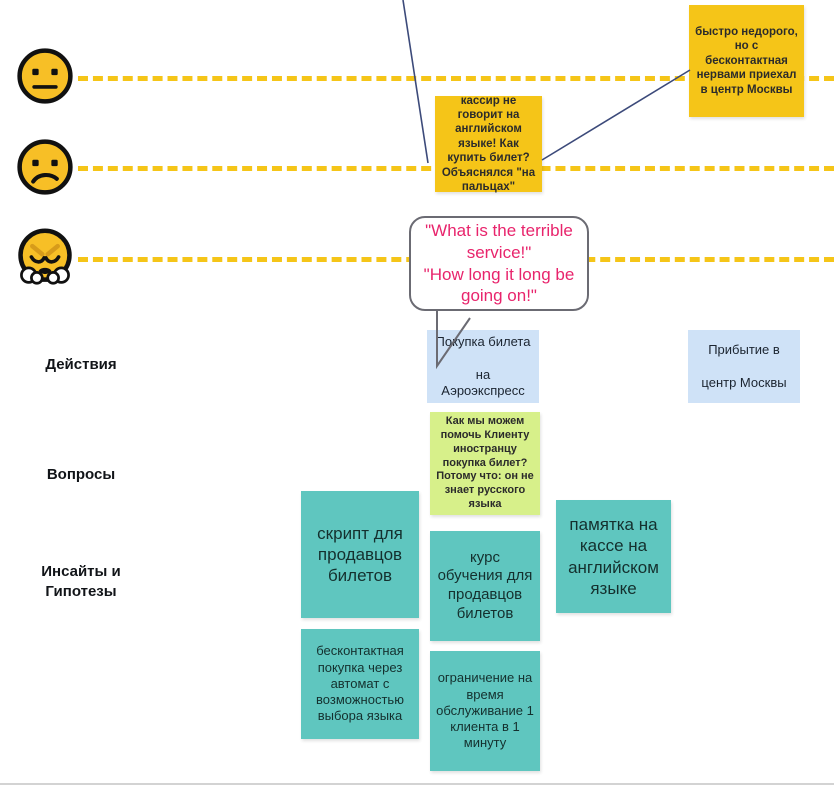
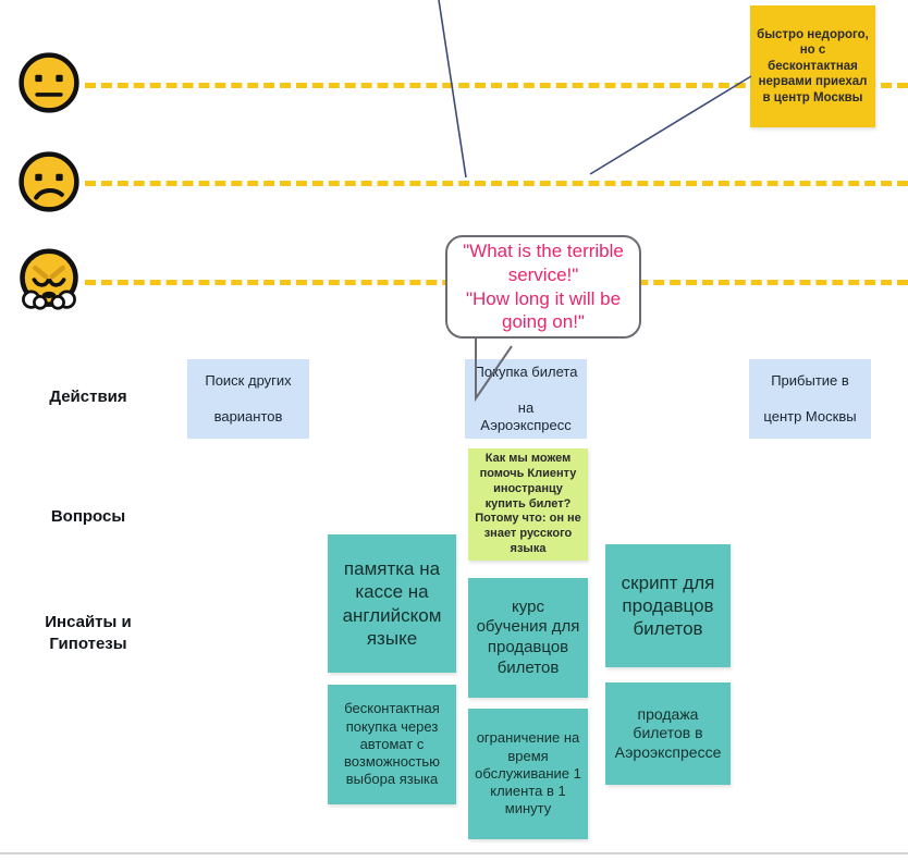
- кассир не говорит на английском языке! Как купить билет? Объяснялся "на пальцах"
  быстро недорого, но с бесконтактная нервами приехал в центр Москвы
  "What is the terrible
  service!"
- "How long it long be
+ "How long it will be
  going on!"
  Действия
  Вопросы
  Инсайты и
  Гипотезы
+ Поиск других
+ вариантов
  Поупка билета
  на Аэроэкспресс
  Прибытие в
  центр Москвы
- Как мы можем помочь Клиенту иностранцу покупка билет? Потому что: он не знает русского языка
+ Как мы можем помочь Клиенту иностранцу купить билет? Потому что: он не знает русского языка
- скрипт для продавцов билетов
+ памятка на кассе на английском языке
  курс обучения для продавцов билетов
- памятка на кассе на английском языке
+ скрипт для продавцов билетов
  бесконтактная покупка через автомат с возможностью выбора языка
  ограничение на время обслуживание 1 клиента в 1 минуту
+ продажа билетов в Аэроэкспрессе
